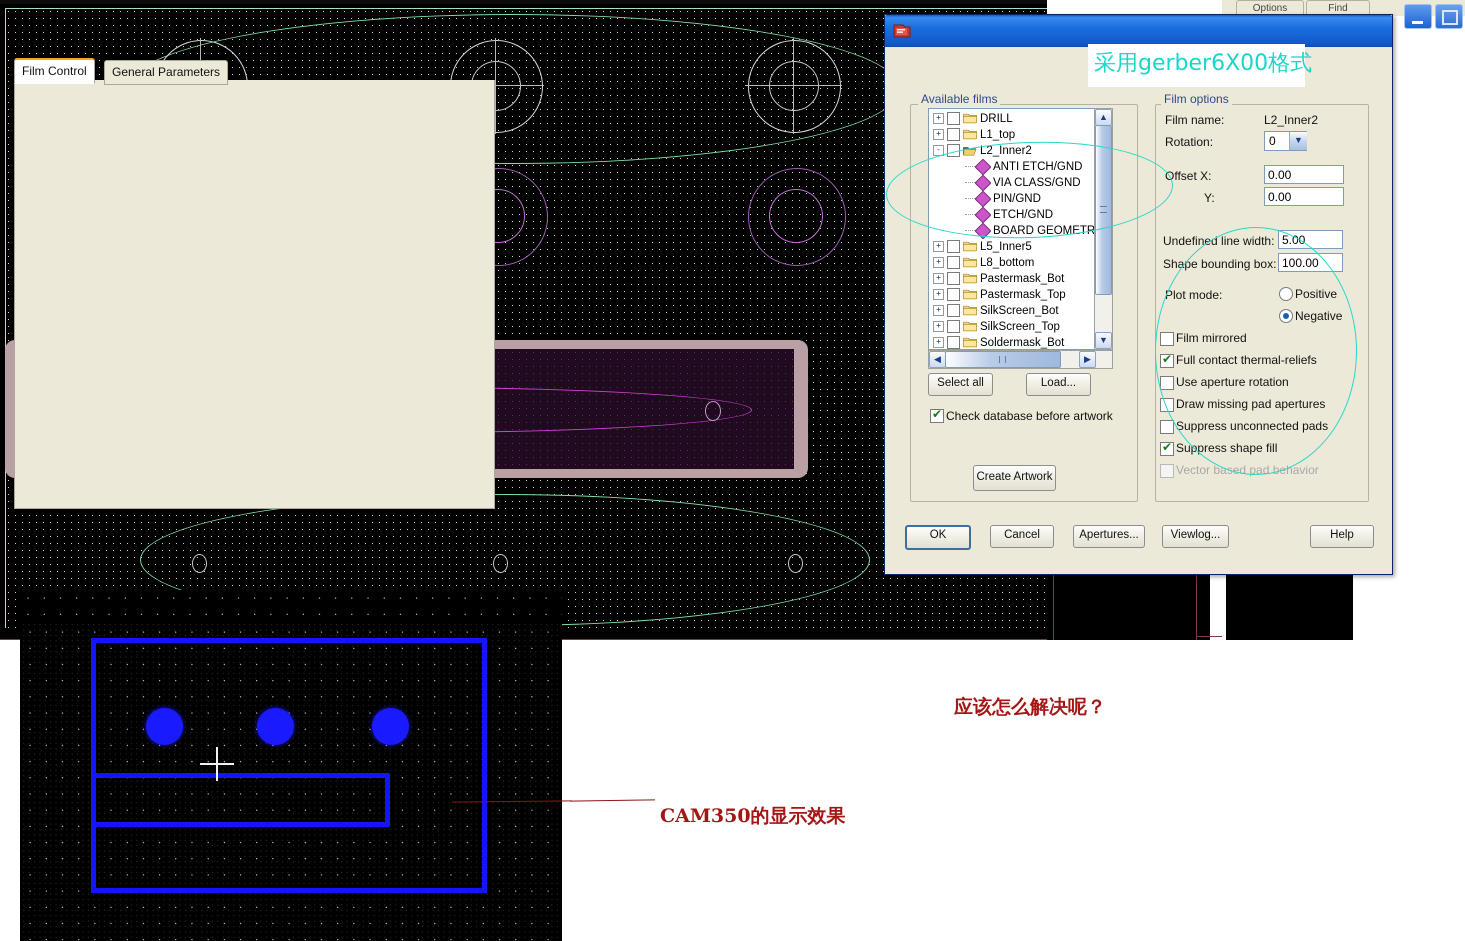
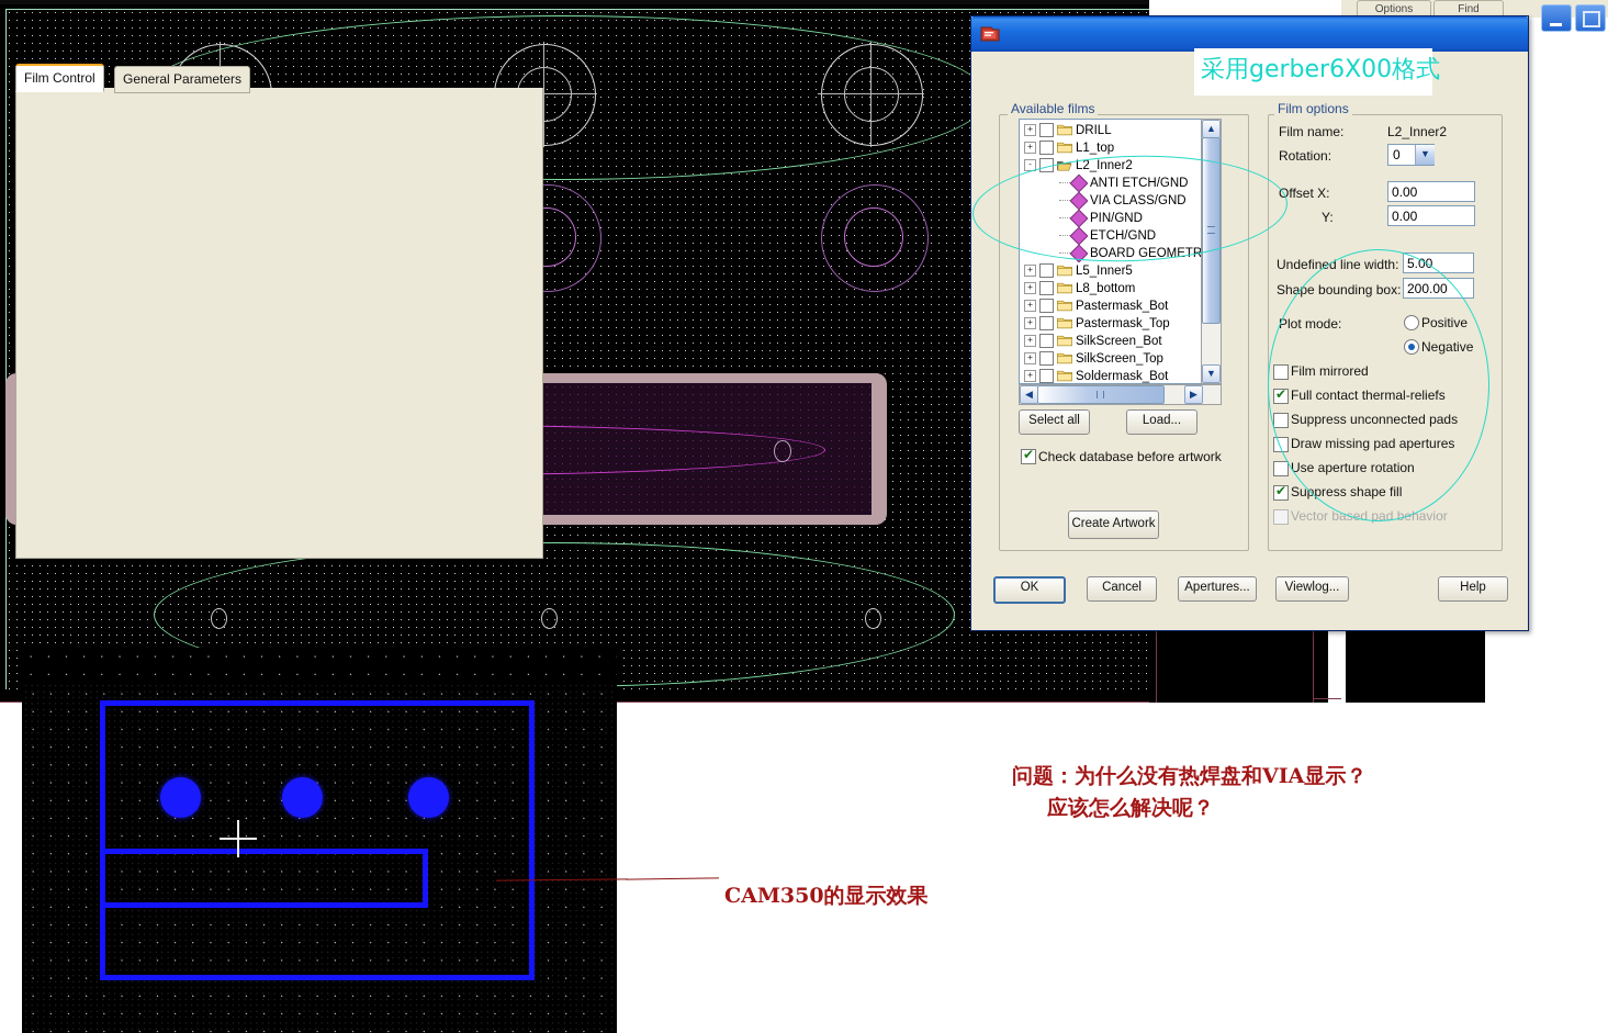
  Options
  Find
  Film Control
  General Parameters
  Available films
  + DRILL
  + L1_top
  - L2_Inner2
  ANTI ETCH/GND
  VIA CLASS/GND
  PIN/GND
  ETCH/GND
  BOARD GEOMETR
  + L5_Inner5
  + L8_bottom
  + Pastermask_Bot
  + Pastermask_Top
  + SilkScreen_Bot
  + SilkScreen_Top
  + Soldermask_Bot
  ▲
  ▼
  ◀
  ▶
  Select all
  Load...
  Check database before artwork
  Create Artwork
  Film options
  Film name:
  L2_Inner2
  Rotation:
  0
  ▼
  Offset X:
  0.00
  Y:
  0.00
  Undefined line width:
  5.00
  Shape bounding box:
- 100.00
+ 200.00
  Plot mode:
  Positive
  Negative
  Film mirrored
  Full contact thermal-reliefs
- Use aperture rotation
+ Suppress unconnected pads
  Draw missing pad apertures
- Suppress unconnected pads
+ Use aperture rotation
  Suppress shape fill
  Vector based pad behavior
  OK
  Cancel
  Apertures...
  Viewlog...
  Help
  采用gerber6X00格式
+ 问题：为什么没有热焊盘和VIA显示？
  应该怎么解决呢？
  CAM350的显示效果
